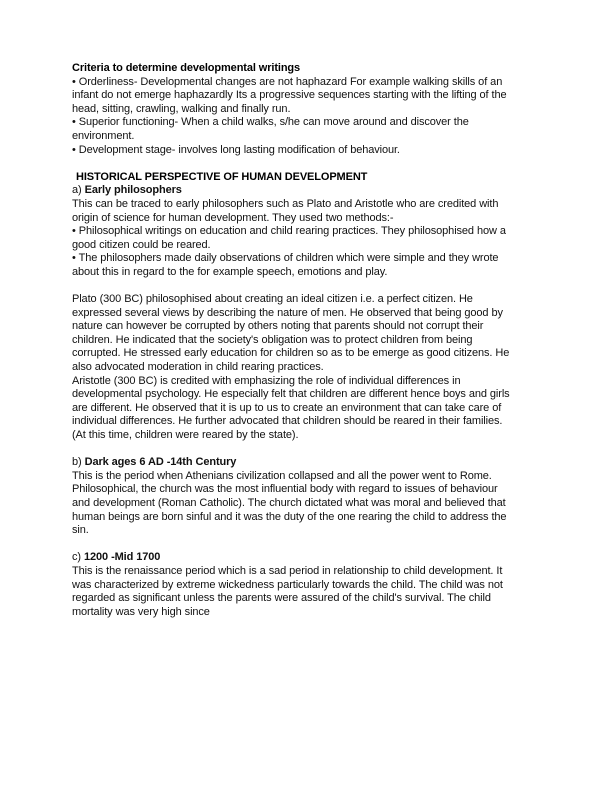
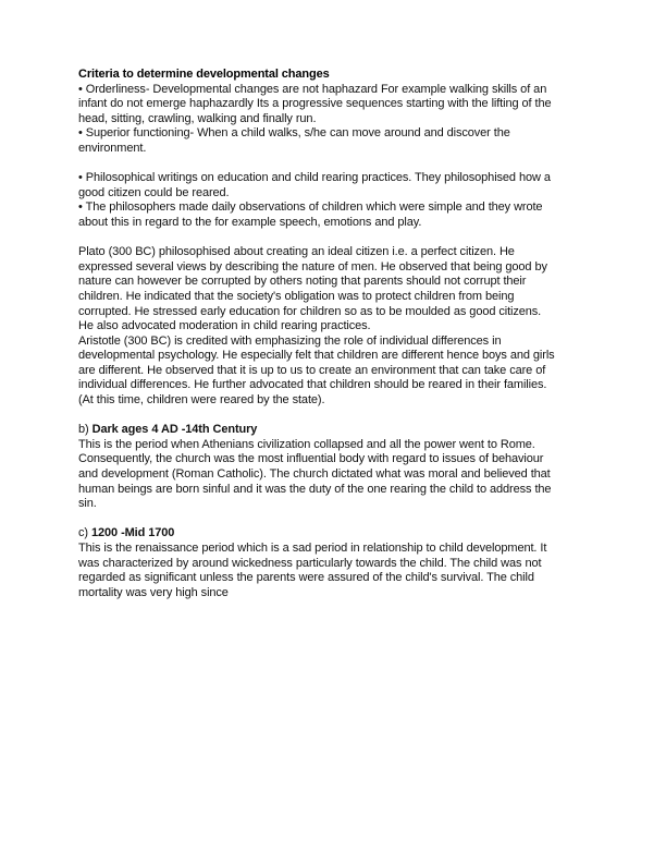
- Criteria to determine developmental writings
+ Criteria to determine developmental changes
  • Orderliness- Developmental changes are not haphazard For example walking skills of an infant do not emerge haphazardly Its a progressive sequences starting with the lifting of the head, sitting, crawling, walking and finally run.
  • Superior functioning- When a child walks, s/he can move around and discover the environment.
- • Development stage- involves long lasting modification of behaviour.
- HISTORICAL PERSPECTIVE OF HUMAN DEVELOPMENT
- a) Early philosophers
- This can be traced to early philosophers such as Plato and Aristotle who are credited with origin of science for human development. They used two methods:-
  • Philosophical writings on education and child rearing practices. They philosophised how a good citizen could be reared.
  • The philosophers made daily observations of children which were simple and they wrote about this in regard to the for example speech, emotions and play.
- Plato (300 BC) philosophised about creating an ideal citizen i.e. a perfect citizen. He expressed several views by describing the nature of men. He observed that being good by nature can however be corrupted by others noting that parents should not corrupt their children. He indicated that the society's obligation was to protect children from being corrupted. He stressed early education for children so as to be emerge as good citizens. He also advocated moderation in child rearing practices.
+ Plato (300 BC) philosophised about creating an ideal citizen i.e. a perfect citizen. He expressed several views by describing the nature of men. He observed that being good by nature can however be corrupted by others noting that parents should not corrupt their children. He indicated that the society's obligation was to protect children from being corrupted. He stressed early education for children so as to be moulded as good citizens. He also advocated moderation in child rearing practices.
  Aristotle (300 BC) is credited with emphasizing the role of individual differences in developmental psychology. He especially felt that children are different hence boys and girls are different. He observed that it is up to us to create an environment that can take care of individual differences. He further advocated that children should be reared in their families. (At this time, children were reared by the state).
- b) Dark ages 6 AD -14th Century
+ b) Dark ages 4 AD -14th Century
- This is the period when Athenians civilization collapsed and all the power went to Rome. Philosophical, the church was the most influential body with regard to issues of behaviour and development (Roman Catholic). The church dictated what was moral and believed that human beings are born sinful and it was the duty of the one rearing the child to address the sin.
+ This is the period when Athenians civilization collapsed and all the power went to Rome. Consequently, the church was the most influential body with regard to issues of behaviour and development (Roman Catholic). The church dictated what was moral and believed that human beings are born sinful and it was the duty of the one rearing the child to address the sin.
  c) 1200 -Mid 1700
- This is the renaissance period which is a sad period in relationship to child development. It was characterized by extreme wickedness particularly towards the child. The child was not regarded as significant unless the parents were assured of the child's survival. The child mortality was very high since
+ This is the renaissance period which is a sad period in relationship to child development. It was characterized by around wickedness particularly towards the child. The child was not regarded as significant unless the parents were assured of the child's survival. The child mortality was very high since
